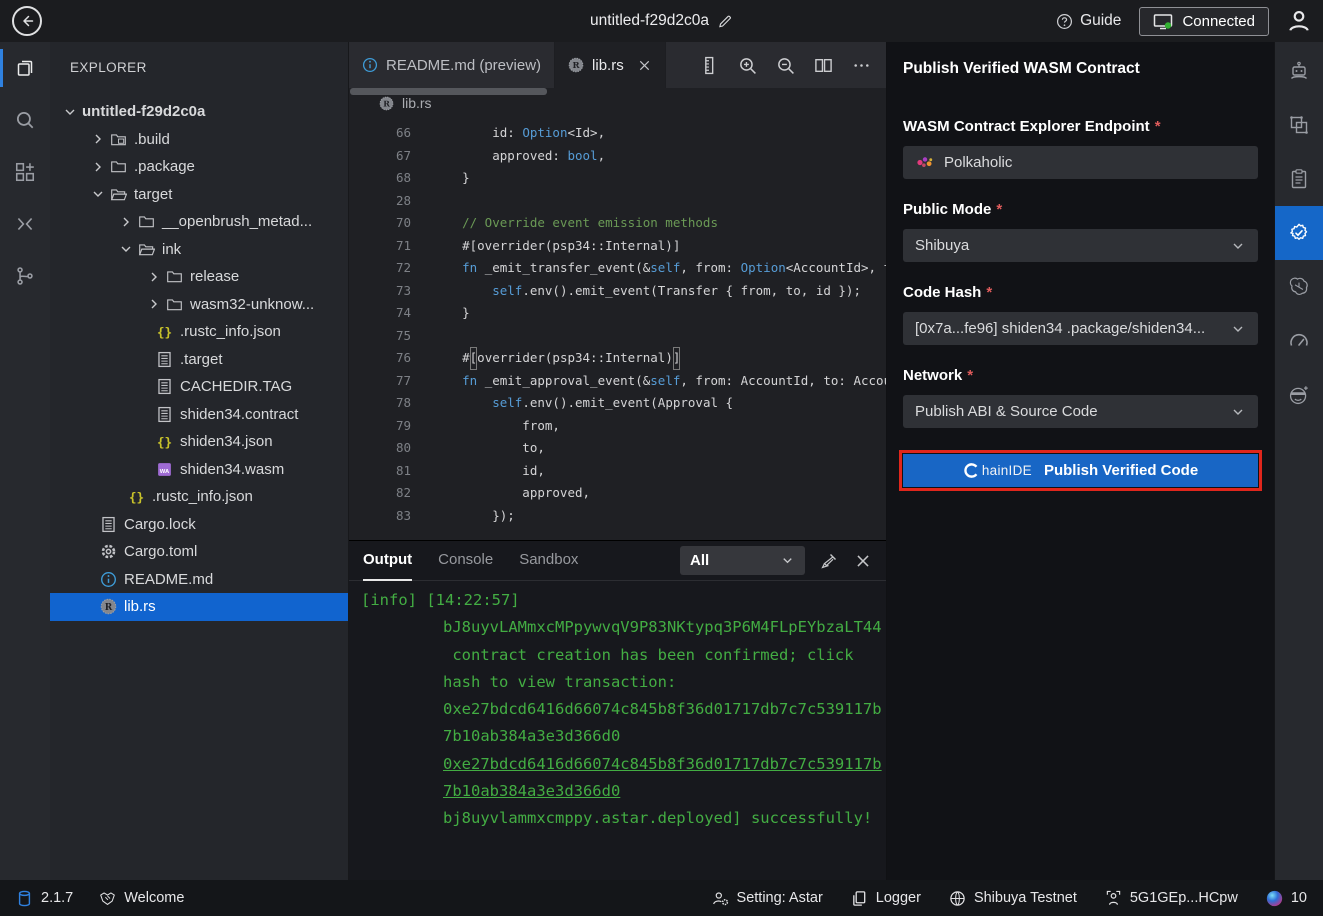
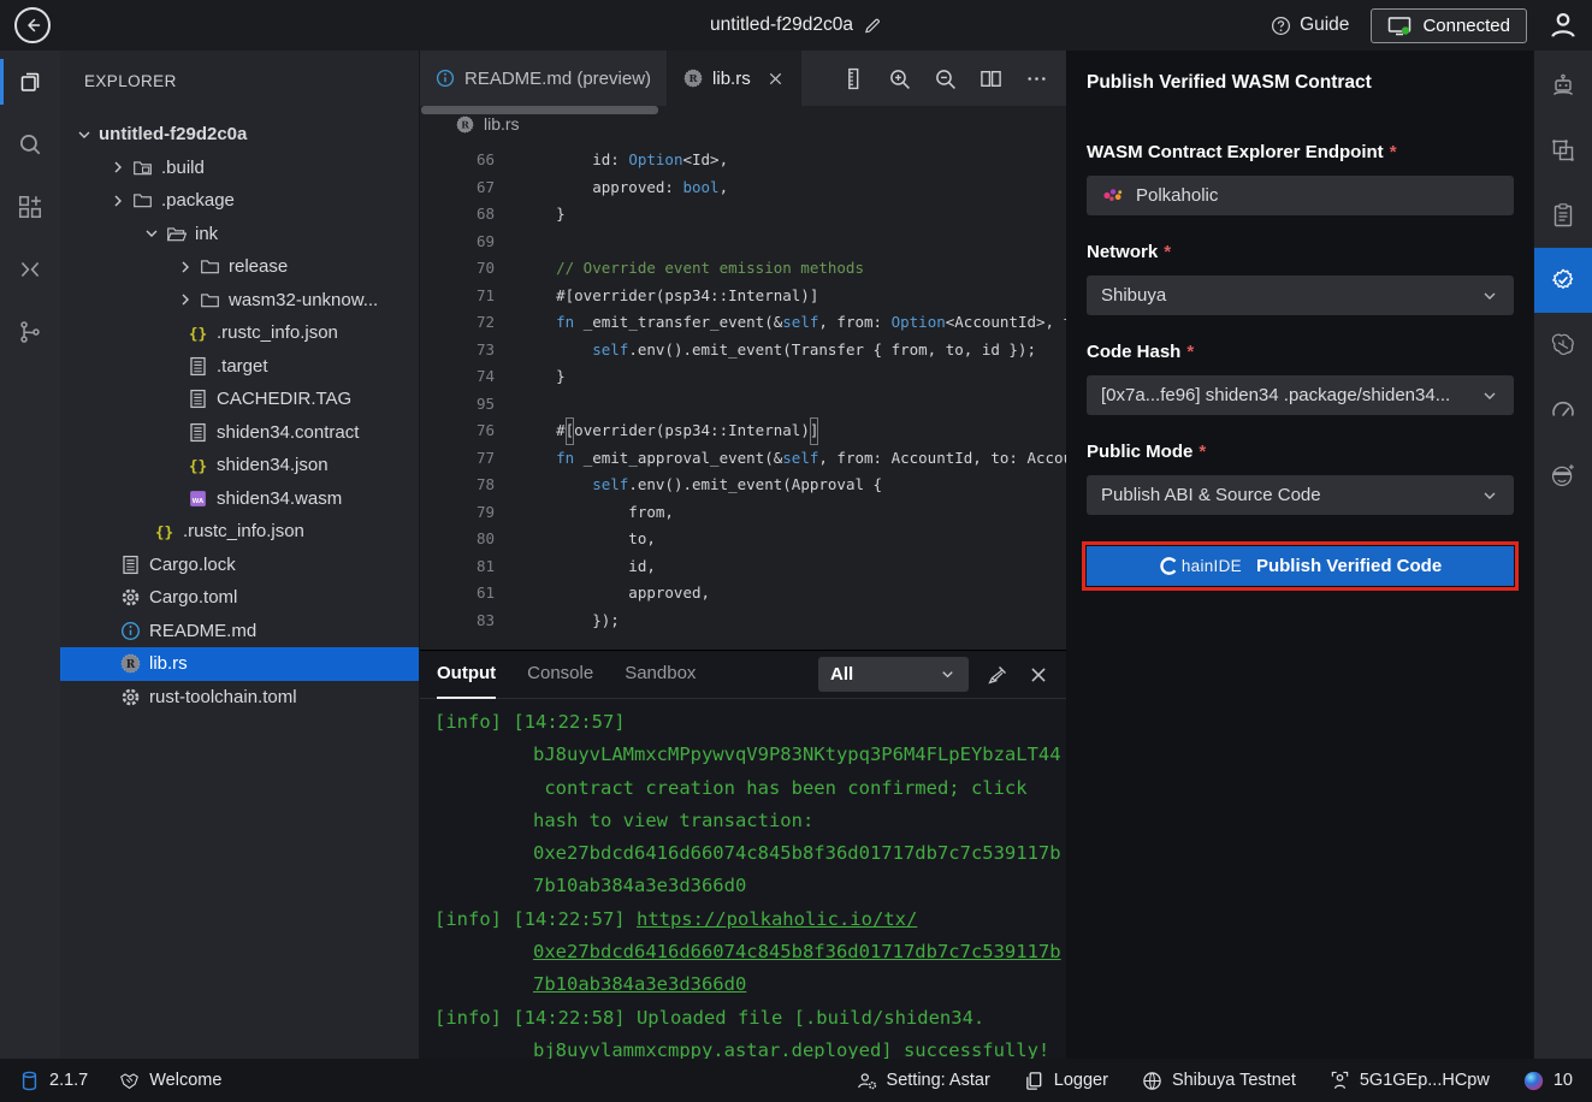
  untitled-f29d2c0a
  Guide
  Connected
  EXPLORER
  untitled-f29d2c0a
  .build
  .package
- target
- __openbrush_metad...
  ink
  release
  wasm32-unknow...
  {}
  .rustc_info.json
  .target
  CACHEDIR.TAG
  shiden34.contract
  {}
  shiden34.json
  shiden34.wasm
  {}
  .rustc_info.json
  Cargo.lock
  Cargo.toml
  README.md
  R
  lib.rs
+ rust-toolchain.toml
  README.md (preview)
  R
  lib.rs
  R
  lib.rs
  66
  id:
  Option
  <Id>,
  67
  approved:
  bool
  ,
  68
  }
- 28
+ 69
  70
  // Override event emission methods
  71
  #[overrider(psp34::Internal)]
  72
  fn
  _emit_transfer_event(&
  self
  , from:
  Option
  <AccountId>,
  73
  self
  .env().emit_event(Transfer { from, to, id });
  74
  }
- 75
+ 95
  76
  #
  [
  overrider(psp34::Internal)
  ]
  77
  fn
  _emit_approval_event(&
  self
  , from: AccountId, to: Acco
  78
  self
  .env().emit_event(Approval {
  79
  from,
  80
  to,
  81
  id,
- 82
+ 61
  approved,
  83
  });
  Output
  Console
  Sandbox
  All
  [info] [14:22:57]
  bJ8uyvLAMmxcMPpywvqV9P83NKtypq3P6M4FLpEYbzaLT44
  contract creation has been confirmed; click
  hash to view transaction:
  0xe27bdcd6416d66074c845b8f36d01717db7c7c539117b
  7b10ab384a3e3d366d0
+ [info] [14:22:57] https://polkaholic.io/tx/
  0xe27bdcd6416d66074c845b8f36d01717db7c7c539117b
  7b10ab384a3e3d366d0
+ [info] [14:22:58] Uploaded file [.build/shiden34.
  bj8uyvlammxcmppy.astar.deployed] successfully!
  Publish Verified WASM Contract
  WASM Contract Explorer Endpoint *
  Polkaholic
- Public Mode *
+ Network *
  Shibuya
  Code Hash *
  [0x7a...fe96] shiden34 .package/shiden34...
- Network *
+ Public Mode *
  Publish ABI & Source Code
  hainIDE
  Publish Verified Code
  2.1.7
  Welcome
  Setting: Astar
  Logger
  Shibuya Testnet
  5G1GEp...HCpw
  10
